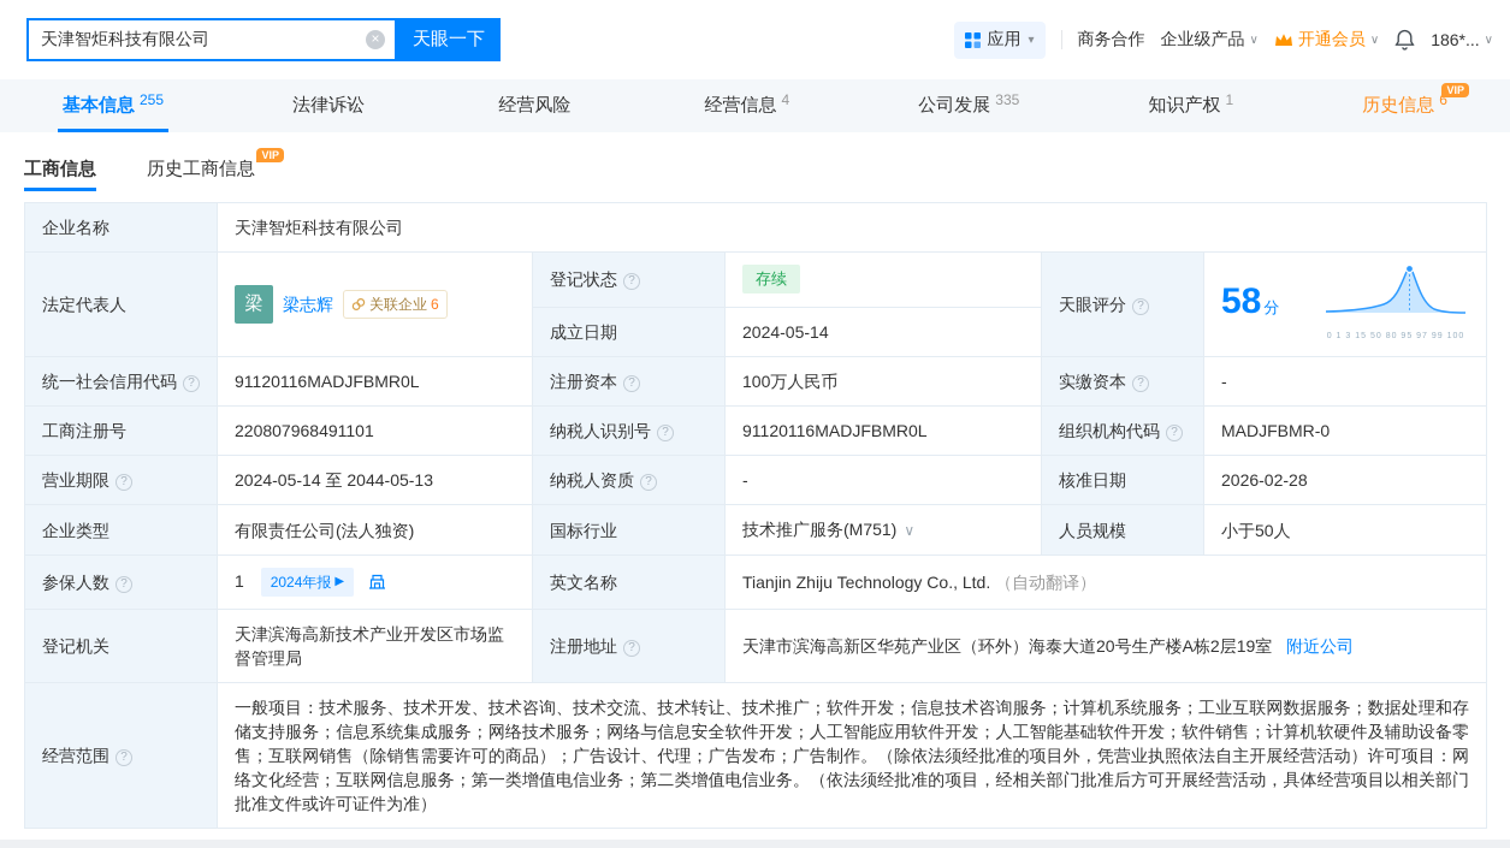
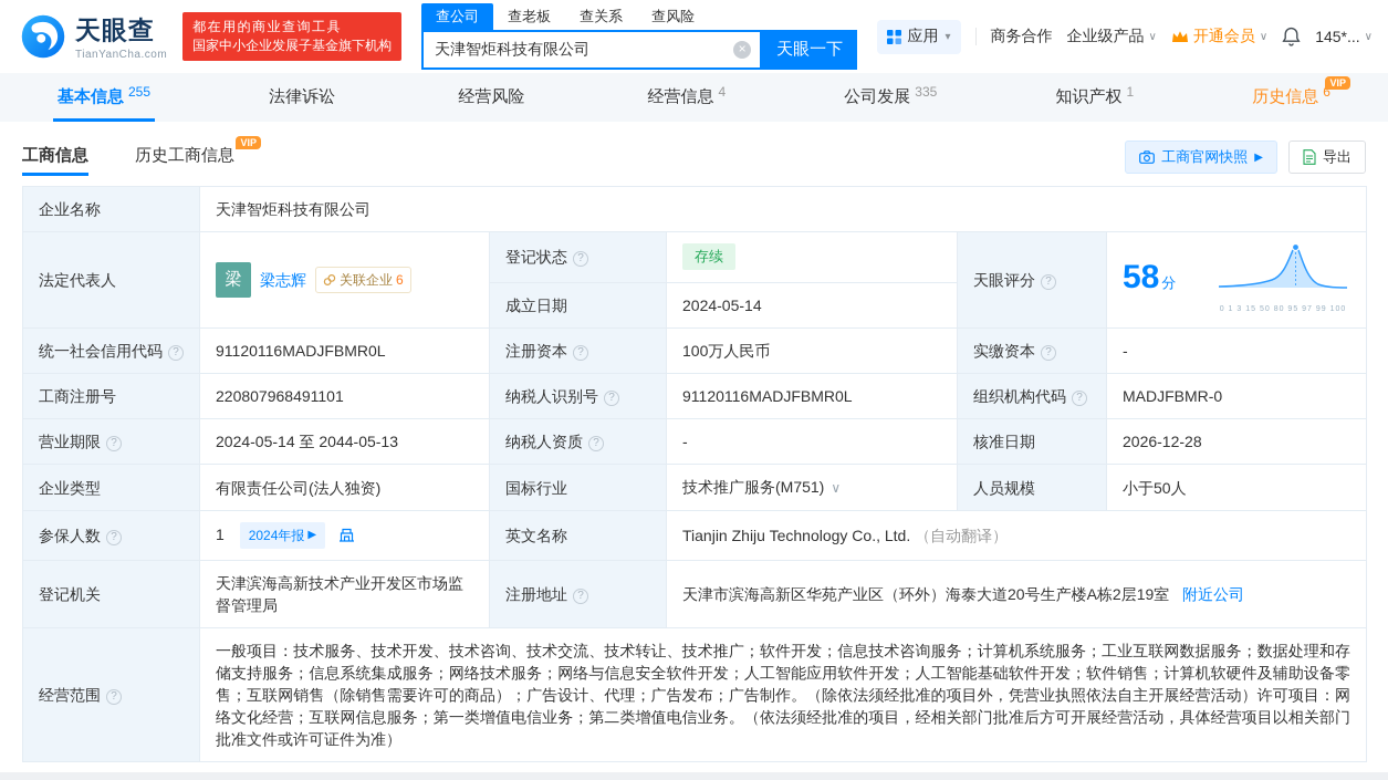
+ 天眼查
+ TianYanCha.com
+ 都在用的商业查询工具
+ 国家中小企业发展子基金旗下机构
+ 查公司
+ 查老板
+ 查关系
+ 查风险
  天津智炬科技有限公司
  ×
  天眼一下
  应用
  ▾
  商务合作
  企业级产品
  ∨
  开通会员
  ∨
- 186*...
+ 145*...
  ∨
  基本信息
  255
  法律诉讼
  经营风险
  经营信息
  4
  公司发展
  335
  知识产权
  1
  历史信息
  6
  VIP
  工商信息
  历史工商信息
  VIP
+ 工商官网快照
+ ▶
+ 导出
  企业名称	天津智炬科技有限公司
  成立日期	2024-05-14
  统一社会信用代码 ?	91120116MADJFBMR0L	注册资本 ?	100万人民币	实缴资本 ?	-
  工商注册号	220807968491101	纳税人识别号 ?	91120116MADJFBMR0L	组织机构代码 ?	MADJFBMR-0
- 营业期限 ?	2024-05-14 至 2044-05-13	纳税人资质 ?	-	核准日期	2026-02-28
+ 营业期限 ?	2024-05-14 至 2044-05-13	纳税人资质 ?	-	核准日期	2026-12-28
  企业类型	有限责任公司(法人独资)	国标行业	技术推广服务(M751) ∨	人员规模	小于50人
  参保人数 ?	1 2024年报 ▶	英文名称	Tianjin Zhiju Technology Co., Ltd. （自动翻译）
  登记机关	天津滨海高新技术产业开发区市场监督管理局	注册地址 ?	天津市滨海高新区华苑产业区（环外）海泰大道20号生产楼A栋2层19室 附近公司
  经营范围 ?	一般项目：技术服务、技术开发、技术咨询、技术交流、技术转让、技术推广；软件开发；信息技术咨询服务；计算机系统服务；工业互联网数据服务；数据处理和存储支持服务；信息系统集成服务；网络技术服务；网络与信息安全软件开发；人工智能应用软件开发；人工智能基础软件开发；软件销售；计算机软硬件及辅助设备零售；互联网销售（除销售需要许可的商品）；广告设计、代理；广告发布；广告制作。（除依法须经批准的项目外，凭营业执照依法自主开展经营活动）许可项目：网络文化经营；互联网信息服务；第一类增值电信业务；第二类增值电信业务。（依法须经批准的项目，经相关部门批准后方可开展经营活动，具体经营项目以相关部门批准文件或许可证件为准）
